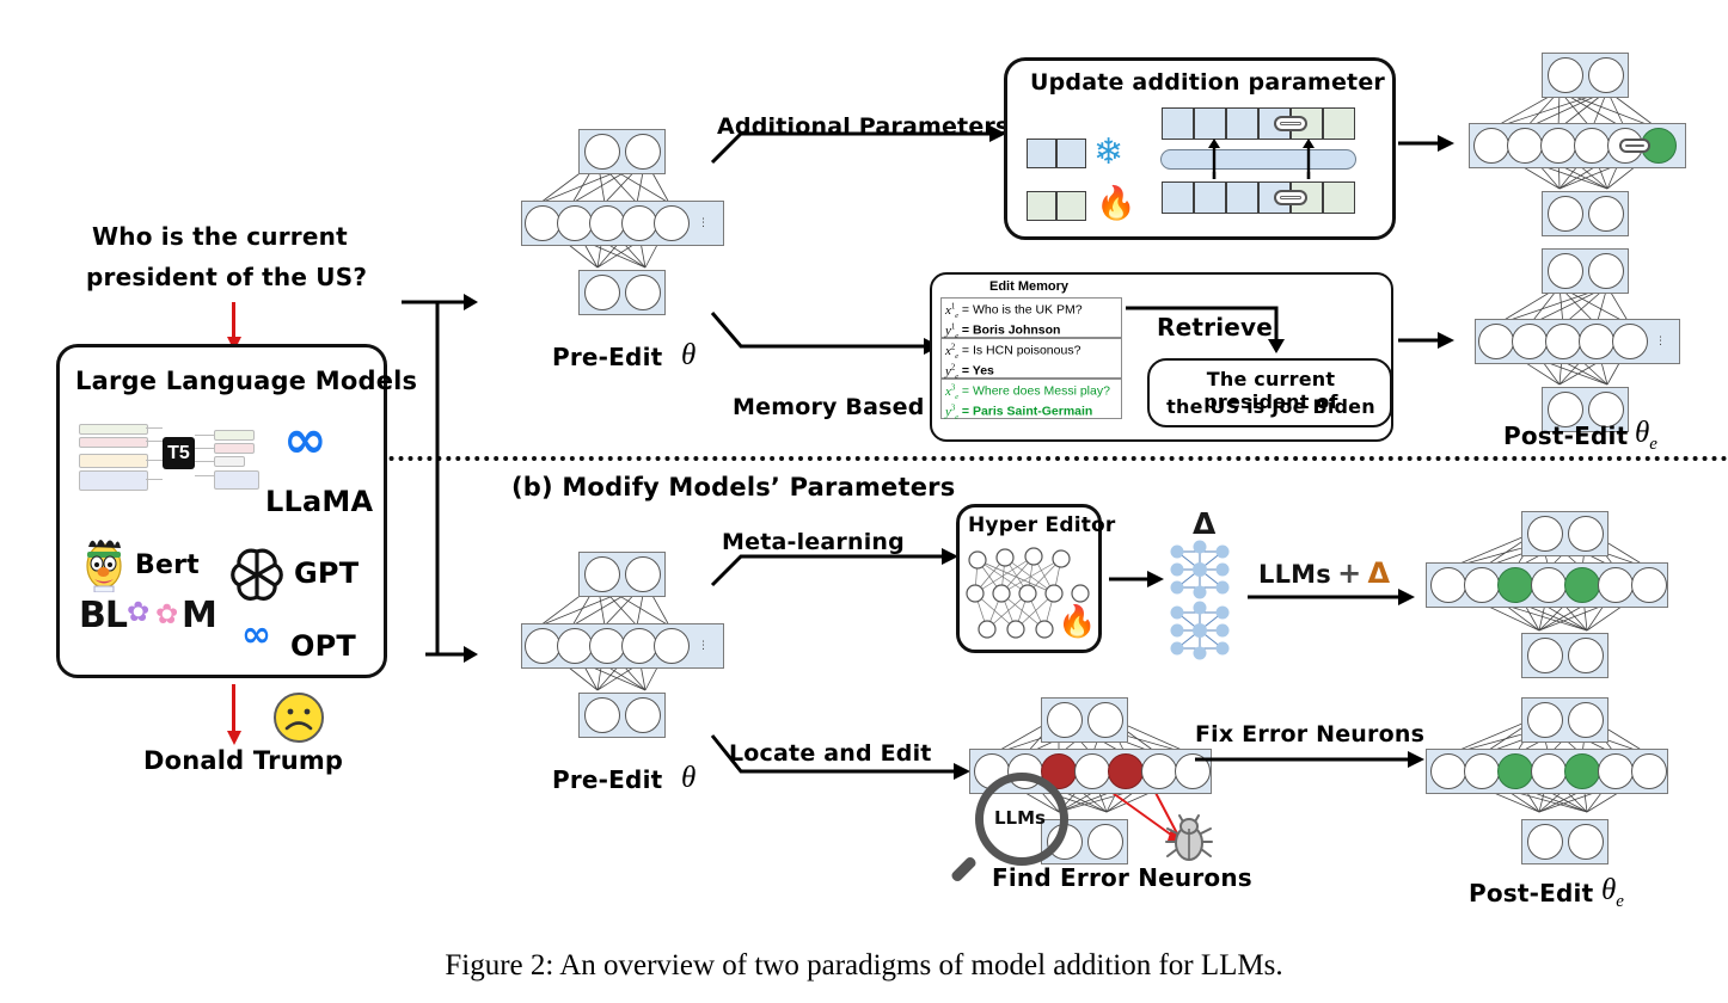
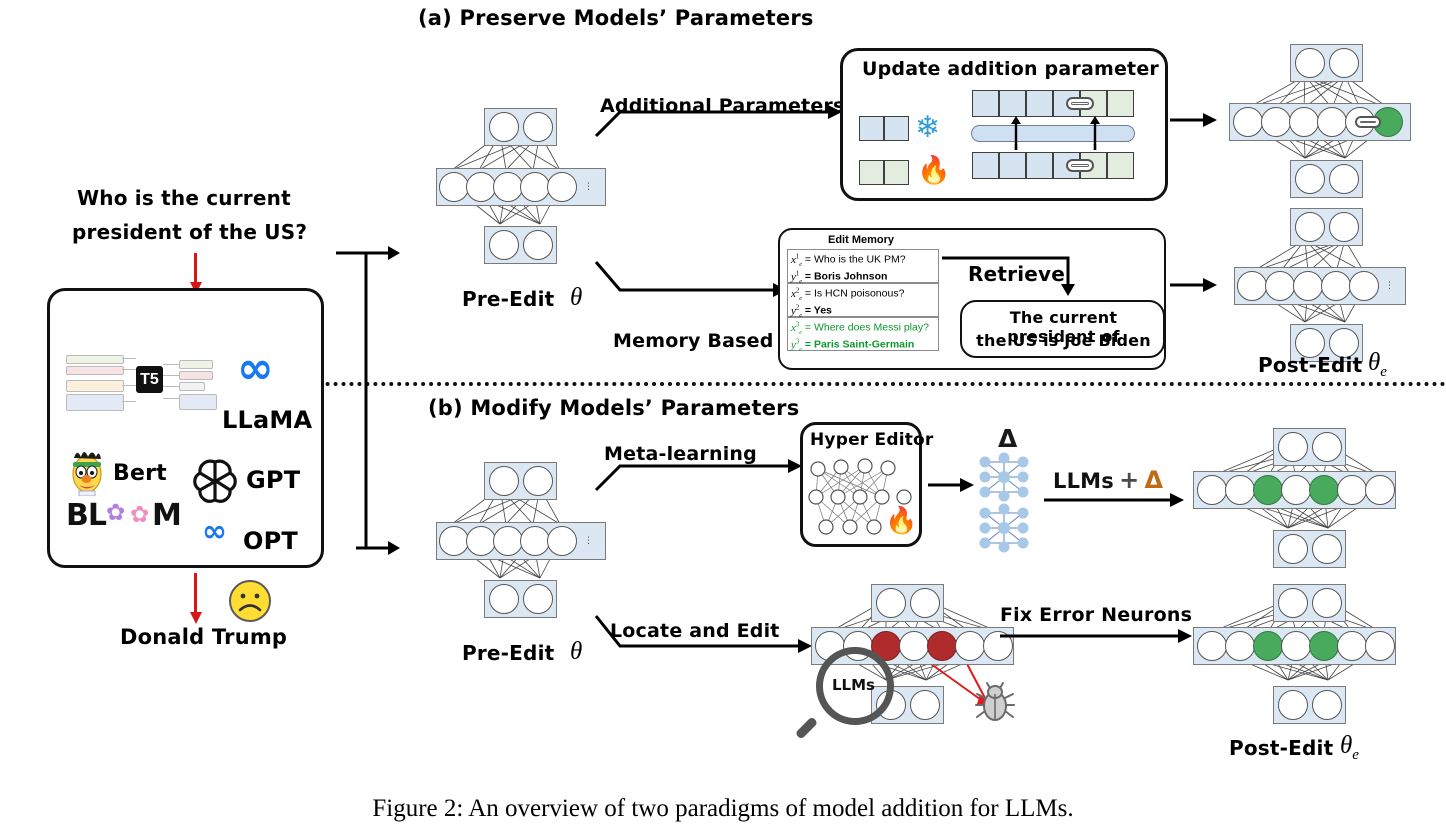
+ (a) Preserve Models’ Parameters
  (b) Modify Models’ Parameters
  Who is the current
  president of the US?
- Large Language Models
  T5
  ∞
  LLaMA
  Bert
  GPT
  BL
  ✿
  ✿
  M
  ∞
  OPT
  Donald Trump
  ⋮
  Pre-Edit
  θ
  Additional Parameters
  Memory Based
  Update addition parameter
  ❄
  🔥
  Edit Memory
  x = Who is the UK PM?
  y = Boris Johnson
  x = Is HCN poisonous?
  y = Yes
  x = Where does Messi play?
  y = Paris Saint-Germain
  Retrieve
  The current president of
  the US is Joe Biden
  ⋮
  Post-Edit
  θe
  ⋮
  Pre-Edit
  θ
  Meta-learning
  Locate and Edit
  Hyper Editor
  🔥
  Δ
  LLMs + Δ
  LLMs
- Find Error Neurons
  Fix Error Neurons
  Post-Edit
  θe
  Figure 2: An overview of two paradigms of model addition for LLMs.
